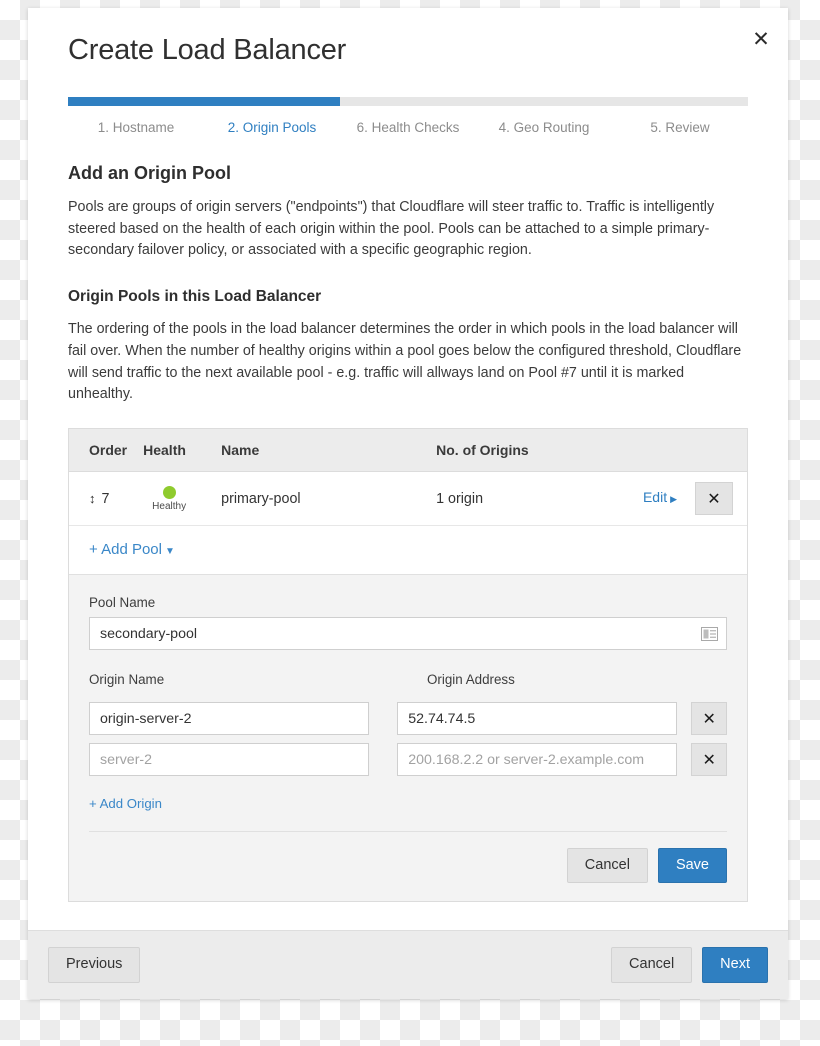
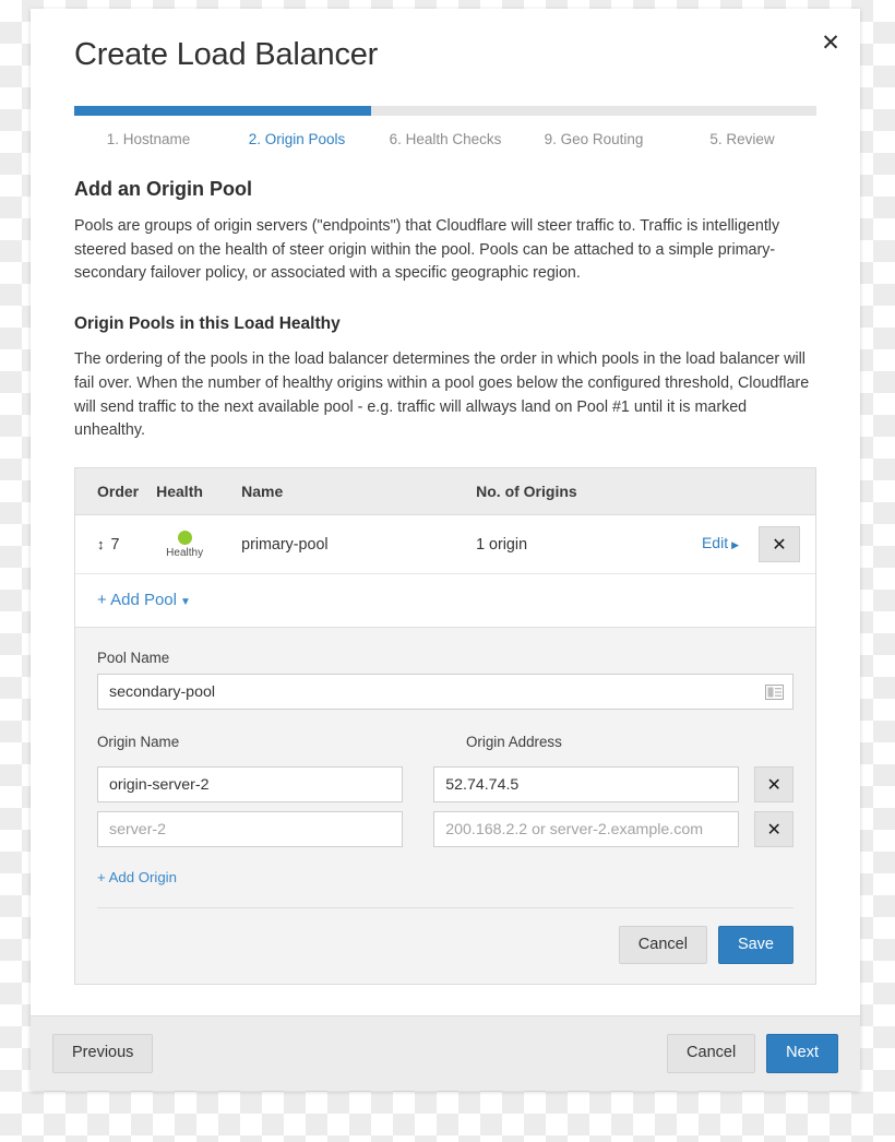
  ✕
  Create Load Balancer
  1. Hostname
  2. Origin Pools
  6. Health Checks
- 4. Geo Routing
+ 9. Geo Routing
  5. Review
  Add an Origin Pool
- Pools are groups of origin servers ("endpoints") that Cloudflare will steer traffic to. Traffic is intelligently steered based on the health of each origin within the pool. Pools can be attached to a simple primary-secondary failover policy, or associated with a specific geographic region.
+ Pools are groups of origin servers ("endpoints") that Cloudflare will steer traffic to. Traffic is intelligently steered based on the health of steer origin within the pool. Pools can be attached to a simple primary-secondary failover policy, or associated with a specific geographic region.
- Origin Pools in this Load Balancer
+ Origin Pools in this Load Healthy
- The ordering of the pools in the load balancer determines the order in which pools in the load balancer will fail over. When the number of healthy origins within a pool goes below the configured threshold, Cloudflare will send traffic to the next available pool - e.g. traffic will allways land on Pool #7 until it is marked unhealthy.
+ The ordering of the pools in the load balancer determines the order in which pools in the load balancer will fail over. When the number of healthy origins within a pool goes below the configured threshold, Cloudflare will send traffic to the next available pool - e.g. traffic will allways land on Pool #1 until it is marked unhealthy.
  Order	Health	Name	No. of Origins
  ↕ 7	Healthy	primary-pool	1 origin	Edit ▶ ✕
  + Add Pool ▼
  Pool Name
  secondary-pool
  Origin Name
  Origin Address
  origin-server-2
  52.74.74.5
  ✕
  server-2
  200.168.2.2 or server-2.example.com
  ✕
  + Add Origin
  Cancel
  Save
  Previous
  Cancel
  Next
